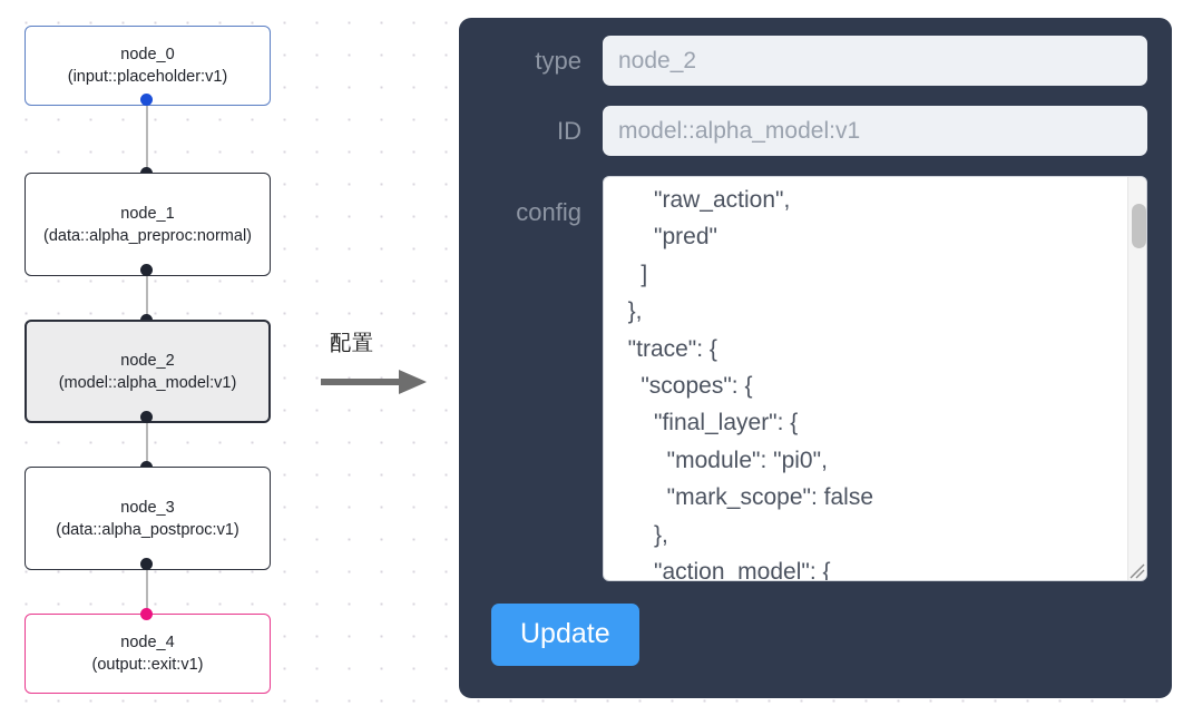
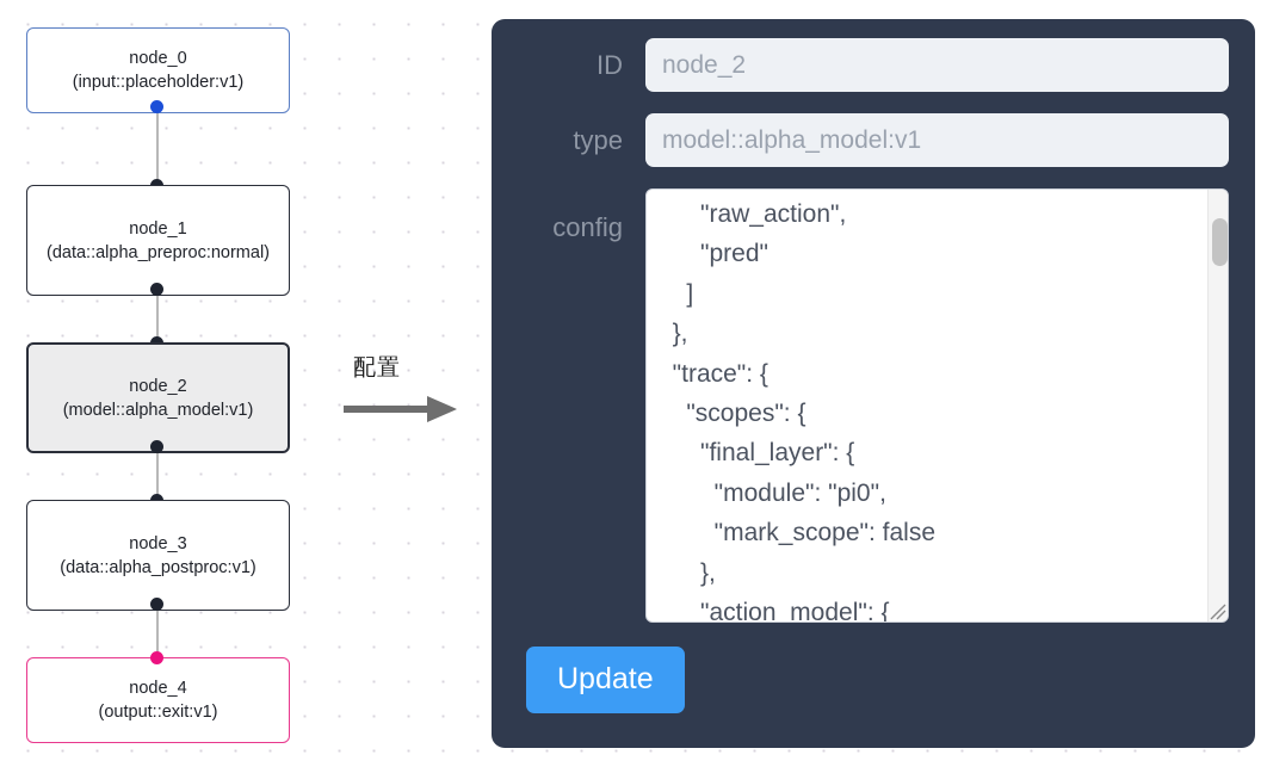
  node_0
  (input::placeholder:v1)
  node_1
  (data::alpha_preproc:normal)
  node_2
  (model::alpha_model:v1)
  node_3
  (data::alpha_postproc:v1)
  node_4
  (output::exit:v1)
  配置
- type
+ ID
  node_2
- ID
+ type
  model::alpha_model:v1
  config
  "raw_action",
  "pred"
  ]
  },
  "trace": {
  "scopes": {
  "final_layer": {
  "module": "pi0",
  "mark_scope": false
  },
  Update
